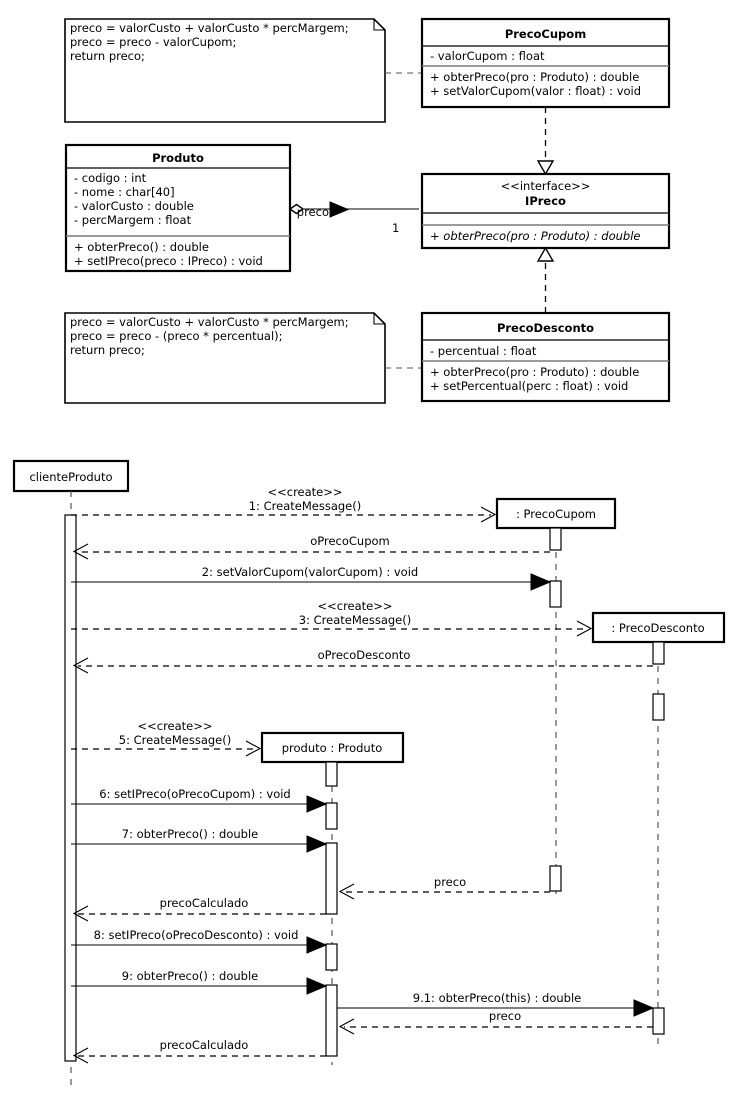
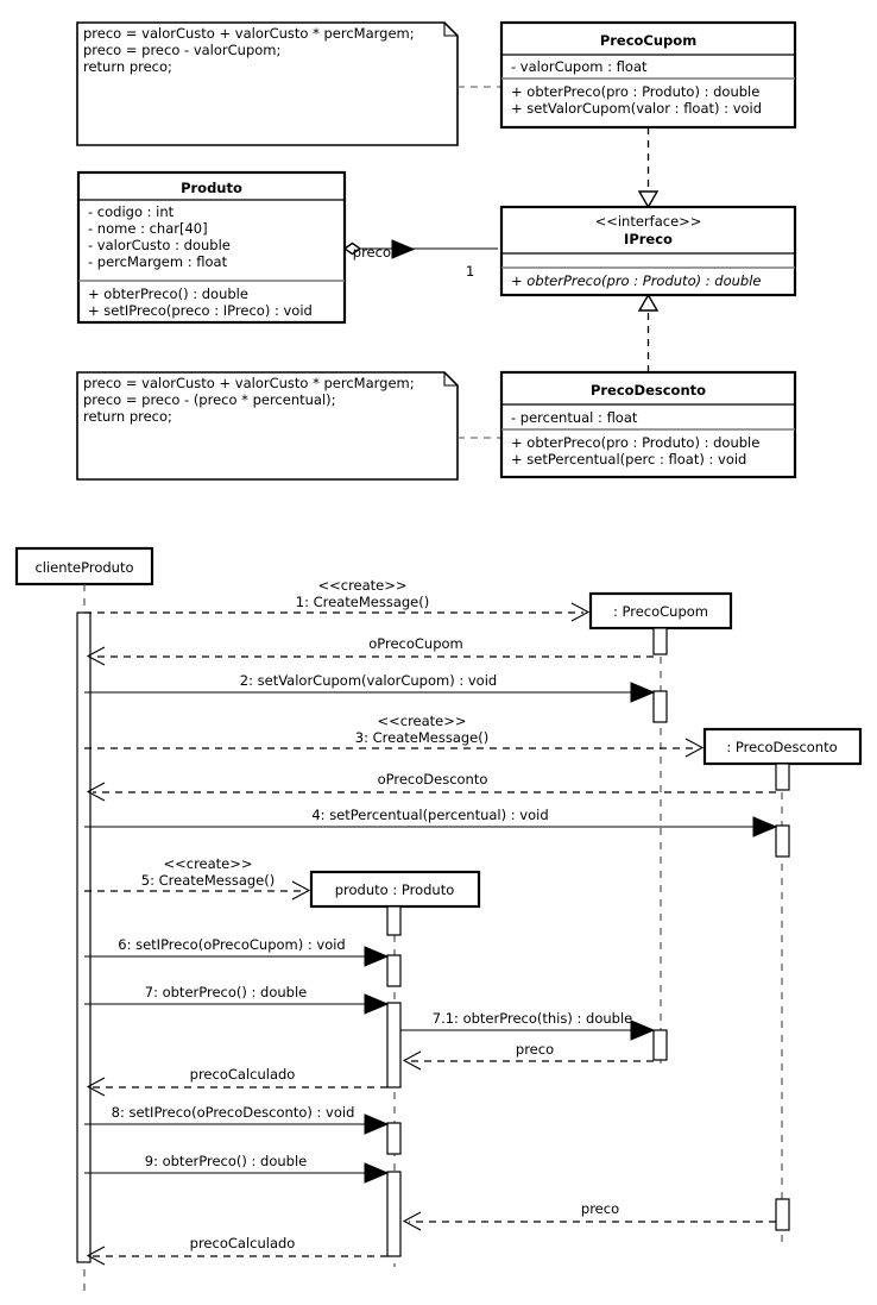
  preco = valorCusto + valorCusto * percMargem;
  preco = preco - valorCupom;
  return preco;
  PrecoCupom
  - valorCupom : float
  + obterPreco(pro : Produto) : double
  + setValorCupom(valor : float) : void
  Produto
  - codigo : int
  - nome : char[40]
  - valorCusto : double
  - percMargem : float
  + obterPreco() : double
  + setIPreco(preco : IPreco) : void
  preco
  1
  <<interface>>
  IPreco
  + obterPreco(pro : Produto) : double
  preco = valorCusto + valorCusto * percMargem;
  preco = preco - (preco * percentual);
  return preco;
  PrecoDesconto
  - percentual : float
  + obterPreco(pro : Produto) : double
  + setPercentual(perc : float) : void
  clienteProduto
  : PrecoCupom
  : PrecoDesconto
  produto : Produto
  <<create>>
  1: CreateMessage()
  oPrecoCupom
  2: setValorCupom(valorCupom) : void
  <<create>>
  3: CreateMessage()
  oPrecoDesconto
+ 4: setPercentual(percentual) : void
  <<create>>
  5: CreateMessage()
  6: setIPreco(oPrecoCupom) : void
  7: obterPreco() : double
+ 7.1: obterPreco(this) : double
  preco
  precoCalculado
  8: setIPreco(oPrecoDesconto) : void
  9: obterPreco() : double
- 9.1: obterPreco(this) : double
  preco
  precoCalculado
